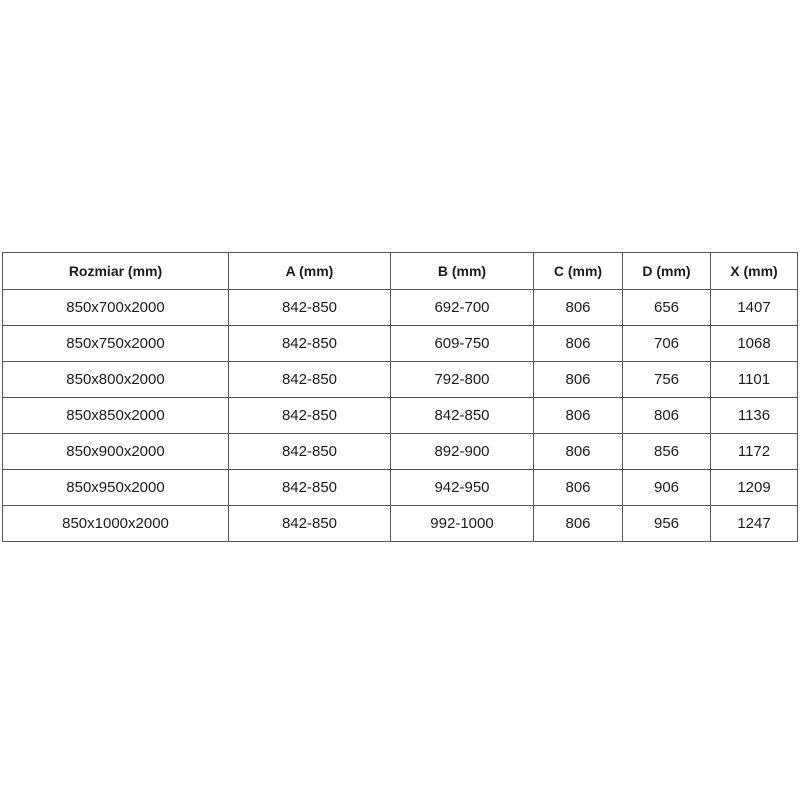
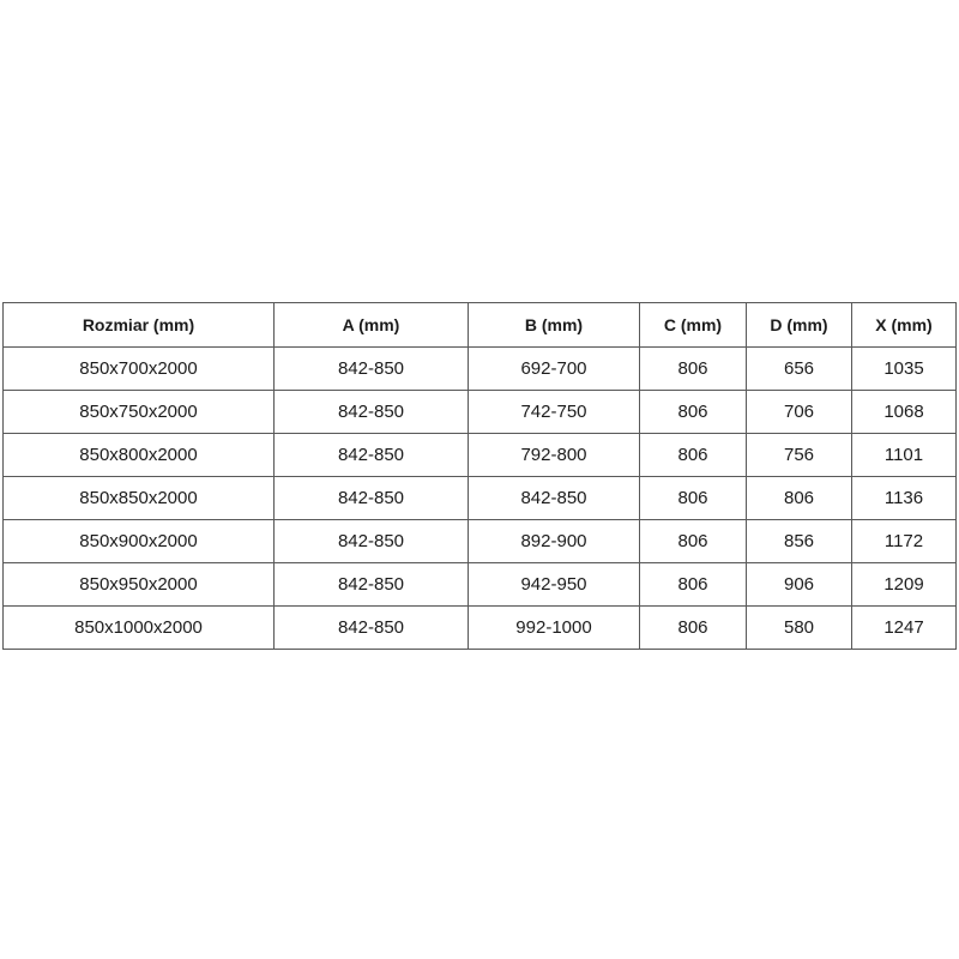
  Rozmiar (mm)	A (mm)	B (mm)	C (mm)	D (mm)	X (mm)
- 850x700x2000	842-850	692-700	806	656	1407
+ 850x700x2000	842-850	692-700	806	656	1035
- 850x750x2000	842-850	609-750	806	706	1068
+ 850x750x2000	842-850	742-750	806	706	1068
  850x800x2000	842-850	792-800	806	756	1101
  850x850x2000	842-850	842-850	806	806	1136
  850x900x2000	842-850	892-900	806	856	1172
  850x950x2000	842-850	942-950	806	906	1209
- 850x1000x2000	842-850	992-1000	806	956	1247
+ 850x1000x2000	842-850	992-1000	806	580	1247
